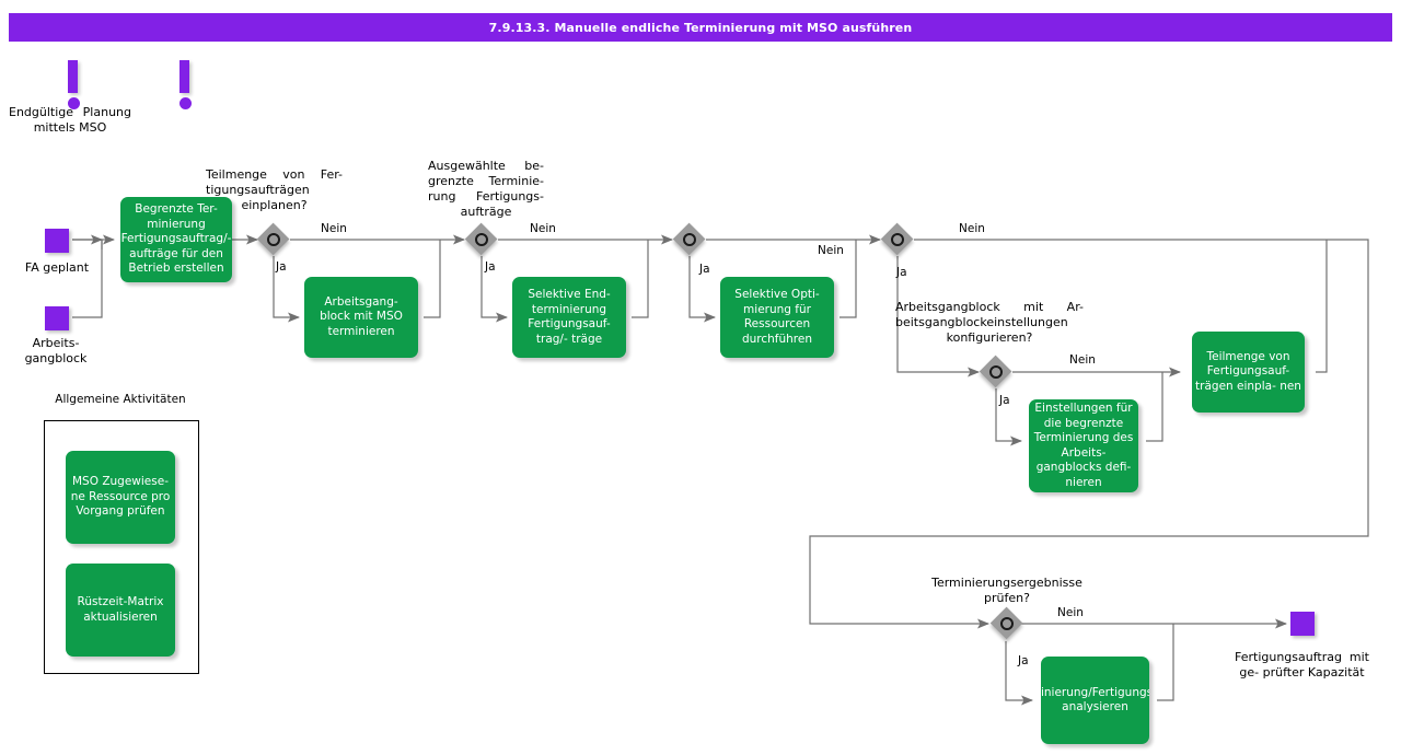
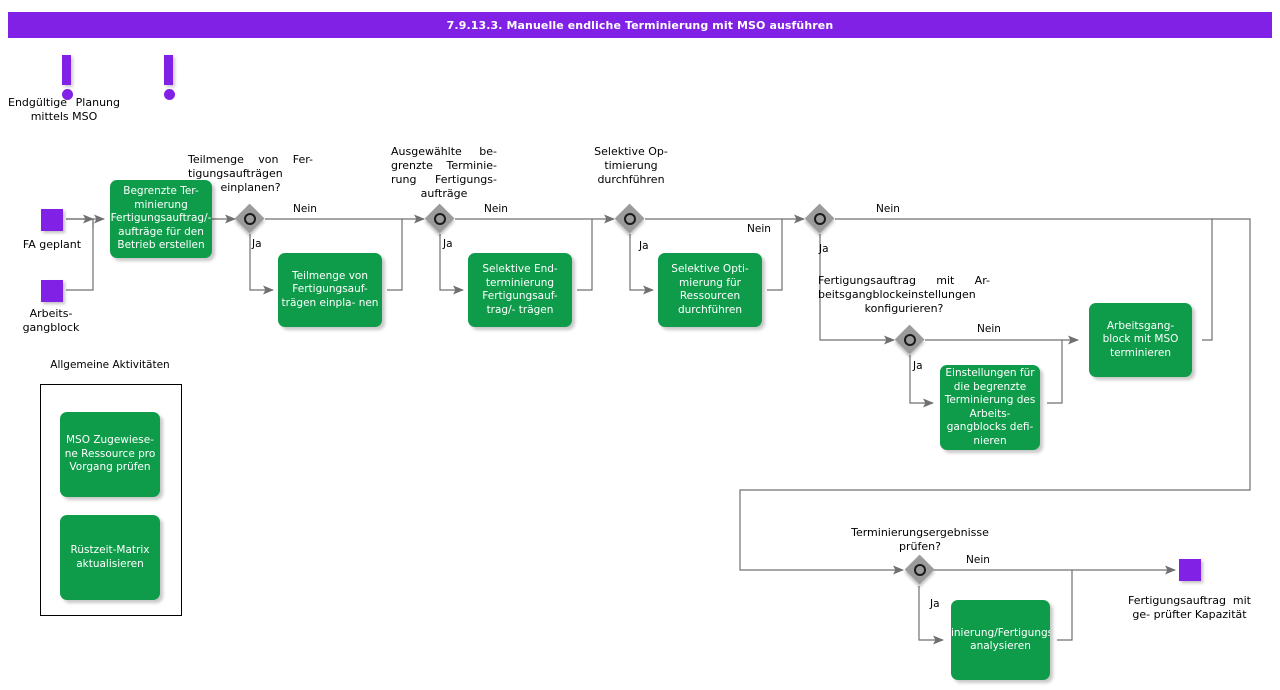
  7.9.13.3. Manuelle endliche Terminierung mit MSO ausführen
  Endgültige Planung mittels MSO
  FA geplant
  Arbeits- gangblock
  Begrenzte Ter- minierung Fertigungsauftrag/-aufträge für den Betrieb erstellen
  Teilmenge von Fer- tigungsaufträgen einplanen?
  Nein
  Ja
- Arbeitsgang- block mit MSO terminieren
+ Teilmenge von Fertigungsauf- trägen einpla- nen
  Ausgewählte be- grenzte Terminie- rung Fertigungs- aufträge
  Nein
  Ja
- Selektive End- terminierung Fertigungsauf- trag/- träge
+ Selektive End- terminierung Fertigungsauf- trag/- trägen
+ Selektive Op- timierung durchführen
  Nein
  Ja
  Selektive Opti- mierung für Ressourcen durchführen
  Nein
  Ja
- Arbeitsgangblock mit Ar- beitsgangblockeinstellungen konfigurieren?
+ Fertigungsauftrag mit Ar- beitsgangblockeinstellungen konfigurieren?
  Nein
  Ja
  Einstellungen für die begrenzte Terminierung des Arbeits- gangblocks defi- nieren
- Teilmenge von Fertigungsauf- trägen einpla- nen
+ Arbeitsgang- block mit MSO terminieren
  Terminierungsergebnisse prüfen?
  Nein
  Ja
  inierung/Fertigung analysieren
  Fertigungsauftrag mit ge- prüfter Kapazität
  Allgemeine Aktivitäten
  MSO Zugewiese- ne Ressource pro Vorgang prüfen
  Rüstzeit-Matrix aktualisieren
